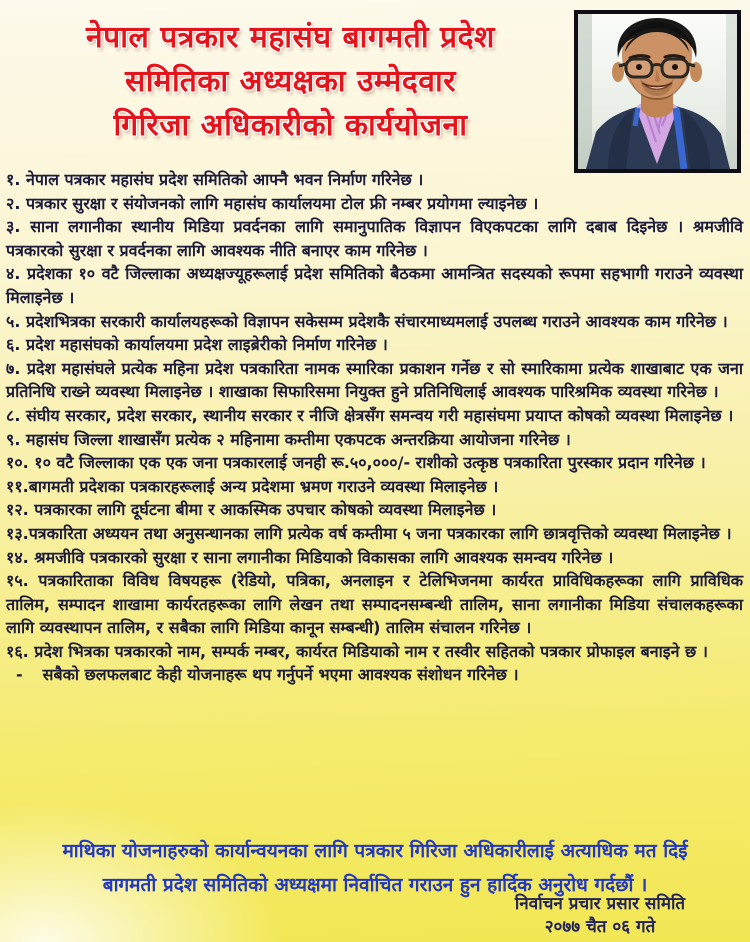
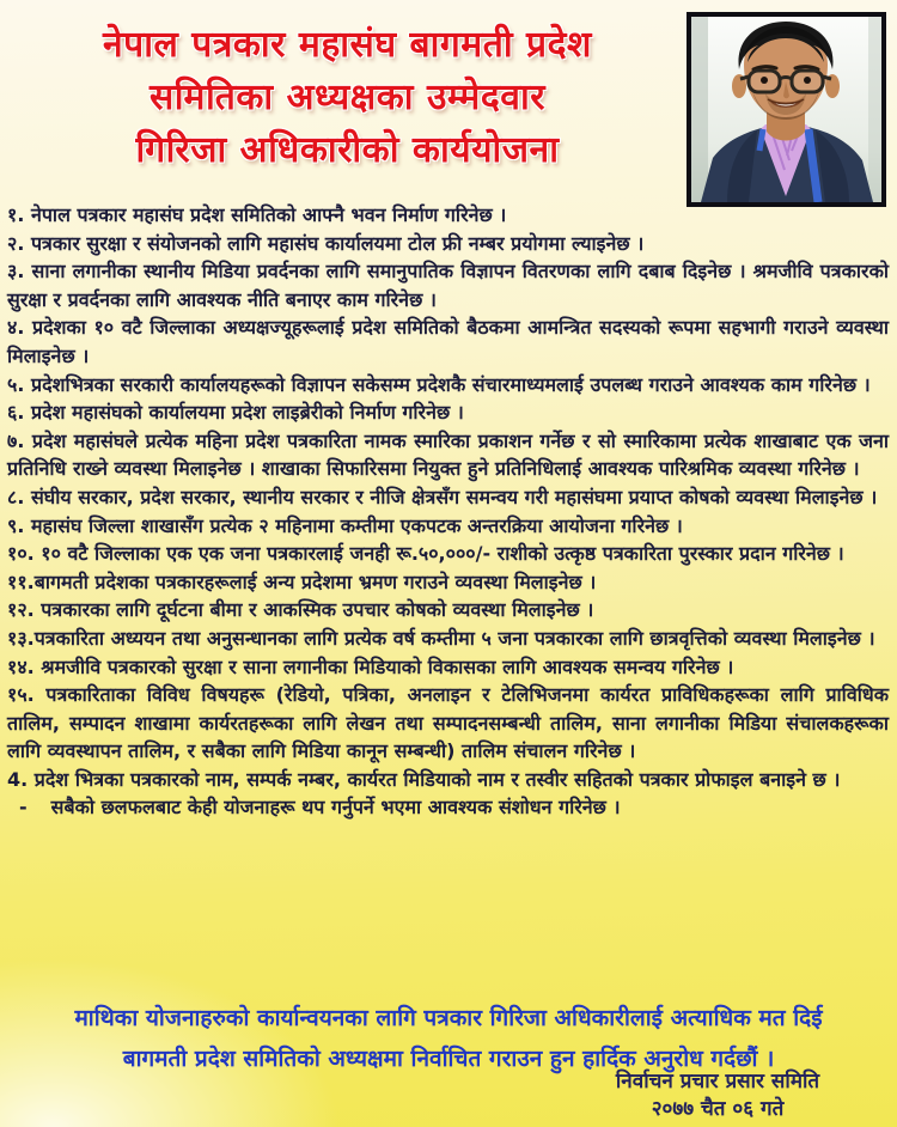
  नेपाल पत्रकार महासंघ बागमती प्रदेश
  समितिका अध्यक्षका उम्मेदवार
  गिरिजा अधिकारीको कार्ययोजना
  १. नेपाल पत्रकार महासंघ प्रदेश समितिको आफ्नै भवन निर्माण गरिनेछ ।
  २. पत्रकार सुरक्षा र संयोजनको लागि महासंघ कार्यालयमा टोल फ्री नम्बर प्रयोगमा ल्याइनेछ ।
- ३. साना लगानीका स्थानीय मिडिया प्रवर्दनका लागि समानुपातिक विज्ञापन विएकपटका लागि दबाब दिइनेछ । श्रमजीवि पत्रकारको सुरक्षा र प्रवर्दनका लागि आवश्यक नीति बनाएर काम गरिनेछ ।
+ ३. साना लगानीका स्थानीय मिडिया प्रवर्दनका लागि समानुपातिक विज्ञापन वितरणका लागि दबाब दिइनेछ । श्रमजीवि पत्रकारको सुरक्षा र प्रवर्दनका लागि आवश्यक नीति बनाएर काम गरिनेछ ।
  ४. प्रदेशका १० वटै जिल्लाका अध्यक्षज्यूहरूलाई प्रदेश समितिको बैठकमा आमन्त्रित सदस्यको रूपमा सहभागी गराउने व्यवस्था मिलाइनेछ ।
  ५. प्रदेशभित्रका सरकारी कार्यालयहरूको विज्ञापन सकेसम्म प्रदेशकै संचारमाध्यमलाई उपलब्ध गराउने आवश्यक काम गरिनेछ ।
  ६. प्रदेश महासंघको कार्यालयमा प्रदेश लाइब्रेरीको निर्माण गरिनेछ ।
  ७. प्रदेश महासंघले प्रत्येक महिना प्रदेश पत्रकारिता नामक स्मारिका प्रकाशन गर्नेछ र सो स्मारिकामा प्रत्येक शाखाबाट एक जना प्रतिनिधि राख्ने व्यवस्था मिलाइनेछ । शाखाका सिफारिसमा नियुक्त हुने प्रतिनिधिलाई आवश्यक पारिश्रमिक व्यवस्था गरिनेछ ।
  ८. संघीय सरकार, प्रदेश सरकार, स्थानीय सरकार र नीजि क्षेत्रसँग समन्वय गरी महासंघमा प्रयाप्त कोषको व्यवस्था मिलाइनेछ ।
  ९. महासंघ जिल्ला शाखासँग प्रत्येक २ महिनामा कम्तीमा एकपटक अन्तरक्रिया आयोजना गरिनेछ ।
  १०. १० वटै जिल्लाका एक एक जना पत्रकारलाई जनही रू.५०,०००/- राशीको उत्कृष्ठ पत्रकारिता पुरस्कार प्रदान गरिनेछ ।
  ११.बागमती प्रदेशका पत्रकारहरूलाई अन्य प्रदेशमा भ्रमण गराउने व्यवस्था मिलाइनेछ ।
  १२. पत्रकारका लागि दूर्घटना बीमा र आकस्मिक उपचार कोषको व्यवस्था मिलाइनेछ ।
  १३.पत्रकारिता अध्ययन तथा अनुसन्धानका लागि प्रत्येक वर्ष कम्तीमा ५ जना पत्रकारका लागि छात्रवृत्तिको व्यवस्था मिलाइनेछ ।
  १४. श्रमजीवि पत्रकारको सुरक्षा र साना लगानीका मिडियाको विकासका लागि आवश्यक समन्वय गरिनेछ ।
  १५. पत्रकारिताका विविध विषयहरू (रेडियो, पत्रिका, अनलाइन र टेलिभिजनमा कार्यरत प्राविधिकहरूका लागि प्राविधिक तालिम, सम्पादन शाखामा कार्यरतहरूका लागि लेखन तथा सम्पादनसम्बन्धी तालिम, साना लगानीका मिडिया संचालकहरूका लागि व्यवस्थापन तालिम, र सबैका लागि मिडिया कानून सम्बन्धी) तालिम संचालन गरिनेछ ।
- १६. प्रदेश भित्रका पत्रकारको नाम, सम्पर्क नम्बर, कार्यरत मिडियाको नाम र तस्वीर सहितको पत्रकार प्रोफाइल बनाइने छ ।
+ 4. प्रदेश भित्रका पत्रकारको नाम, सम्पर्क नम्बर, कार्यरत मिडियाको नाम र तस्वीर सहितको पत्रकार प्रोफाइल बनाइने छ ।
  - सबैको छलफलबाट केही योजनाहरू थप गर्नुपर्ने भएमा आवश्यक संशोधन गरिनेछ ।
  माथिका योजनाहरुको कार्यान्वयनका लागि पत्रकार गिरिजा अधिकारीलाई अत्याधिक मत दिई
  बागमती प्रदेश समितिको अध्यक्षमा निर्वाचित गराउन हुन हार्दिक अनुरोध गर्दछौं ।
  निर्वाचन प्रचार प्रसार समिति
  २०७७ चैत ०६ गते
